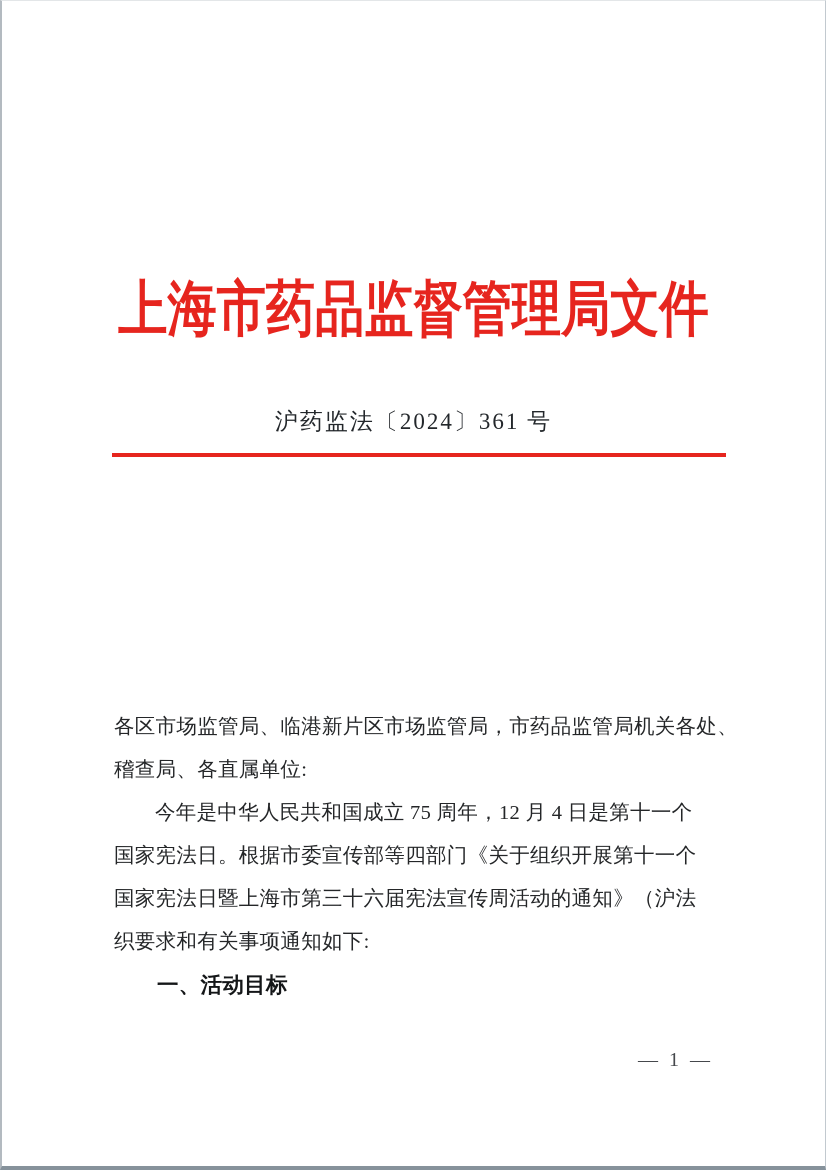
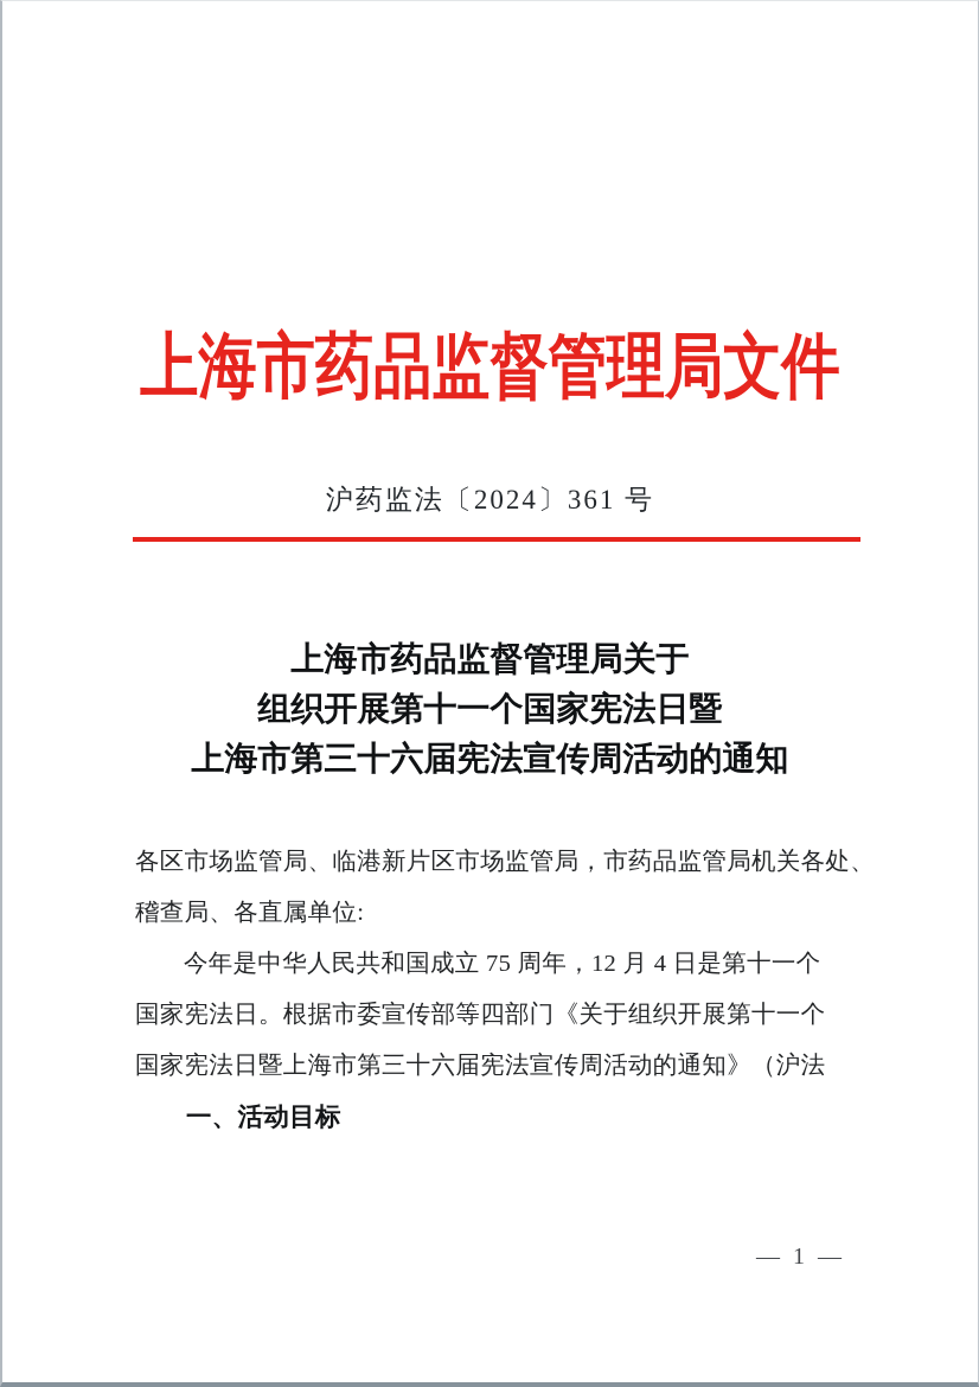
  上海市药品监督管理局文件
  沪药监法〔2024〕361 号
+ 上海市药品监督管理局关于
+ 组织开展第十一个国家宪法日暨
+ 上海市第三十六届宪法宣传周活动的通知
  各区市场监管局、临港新片区市场监管局，市药品监管局机关各处、
  稽查局、各直属单位:
  今年是中华人民共和国成立 75 周年，12 月 4 日是第十一个
  国家宪法日。根据市委宣传部等四部门《关于组织开展第十一个
  国家宪法日暨上海市第三十六届宪法宣传周活动的通知》（沪法
- 织要求和有关事项通知如下:
  一、活动目标
  — 1 —
